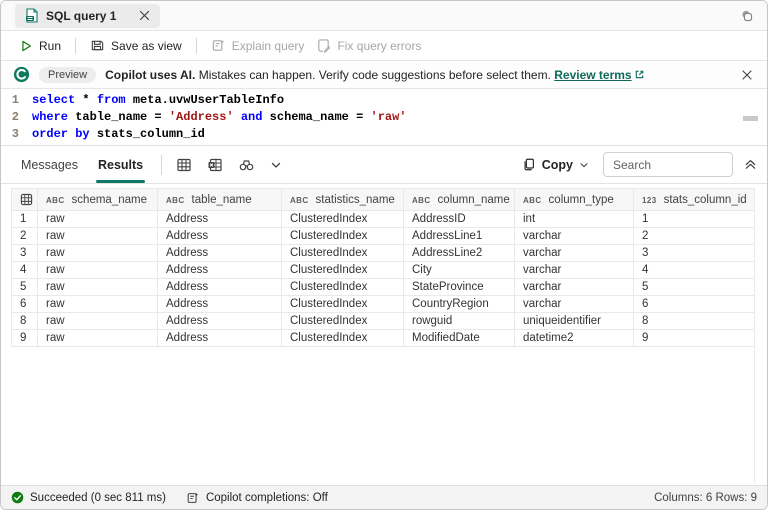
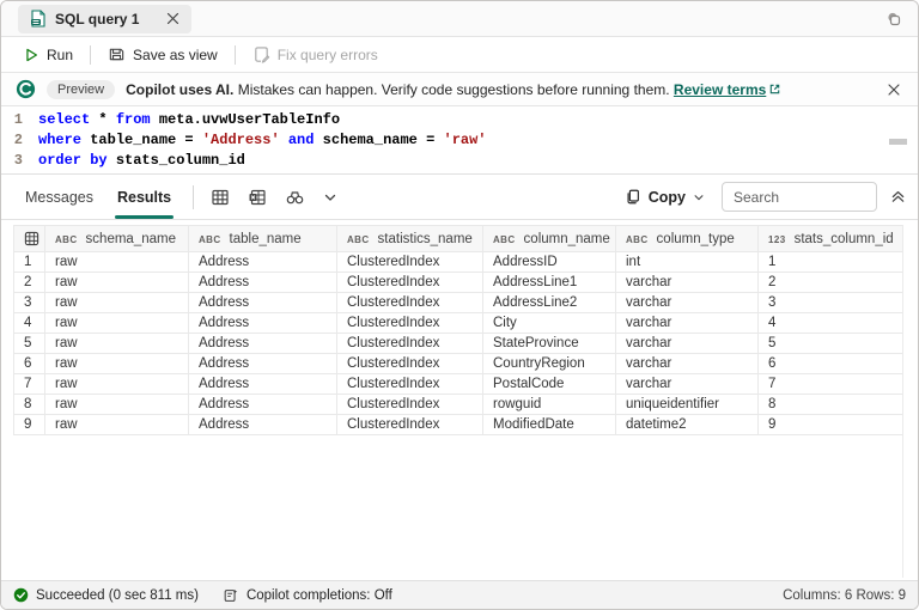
  SQL query 1
  Run
  Save as view
- Explain query
  Fix query errors
  Preview
- Copilot uses AI. Mistakes can happen. Verify code suggestions before select them.
+ Copilot uses AI. Mistakes can happen. Verify code suggestions before running them.
  Review terms
  1
  select * from meta.uvwUserTableInfo
  2
  where table_name = 'Address' and schema_name = 'raw'
  3
  order by stats_column_id
  Messages
  Results
  Copy
  Search
  	ABC schema_name	ABC table_name	ABC statistics_name	ABC column_name	ABC column_type	123 stats_column_id
  1	raw	Address	ClusteredIndex	AddressID	int	1
  2	raw	Address	ClusteredIndex	AddressLine1	varchar	2
  3	raw	Address	ClusteredIndex	AddressLine2	varchar	3
  4	raw	Address	ClusteredIndex	City	varchar	4
  5	raw	Address	ClusteredIndex	StateProvince	varchar	5
  6	raw	Address	ClusteredIndex	CountryRegion	varchar	6
+ 7	raw	Address	ClusteredIndex	PostalCode	varchar	7
  8	raw	Address	ClusteredIndex	rowguid	uniqueidentifier	8
  9	raw	Address	ClusteredIndex	ModifiedDate	datetime2	9
  Succeeded (0 sec 811 ms)
  Copilot completions: Off
  Columns: 6 Rows: 9
